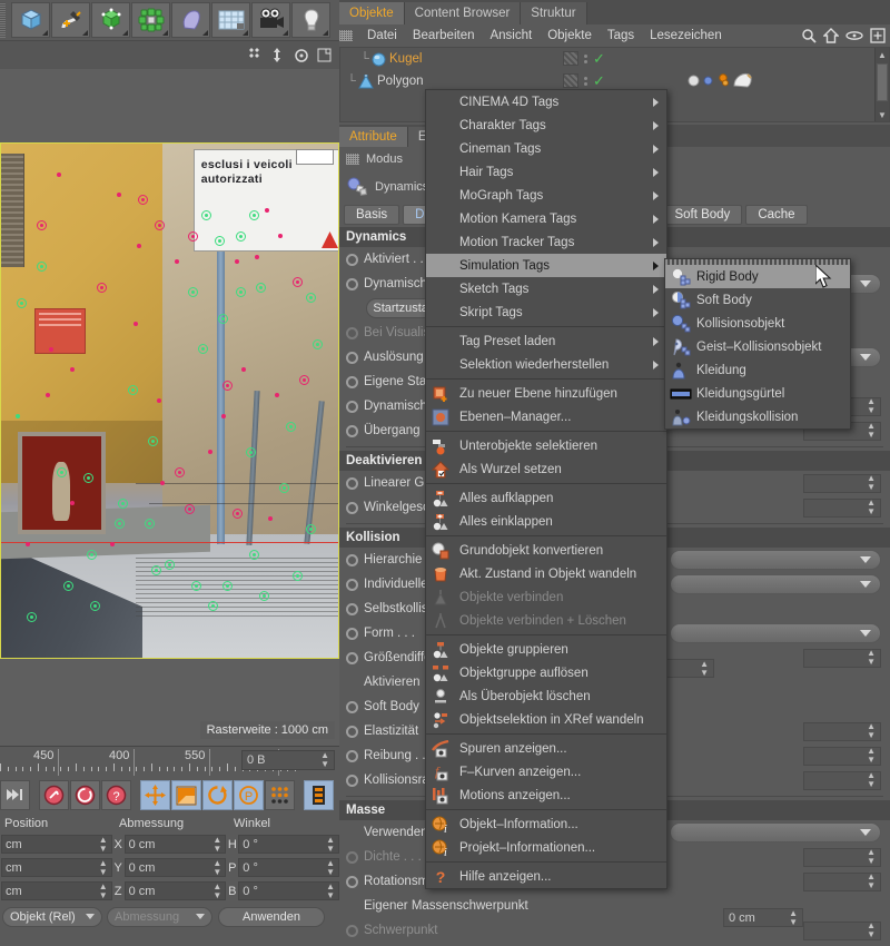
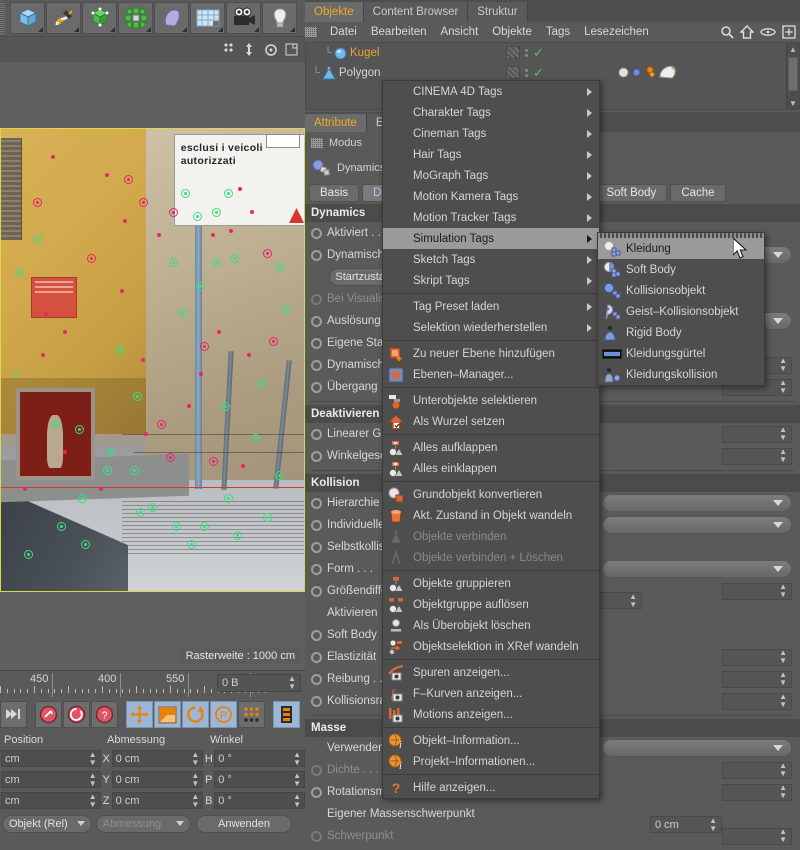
  esclusi i veicoli
  autorizzati
  Rasterweite : 1000 cm
  450
  400
  550
  0 B
  ▲
  ▼
  ?
  P
  Position
  Abmessung
  Winkel
  cm
  ▲
  ▼
  X
  0 cm
  ▲
  ▼
  H
  0 °
  ▲
  ▼
  cm
  ▲
  ▼
  Y
  0 cm
  ▲
  ▼
  P
  0 °
  ▲
  ▼
  cm
  ▲
  ▼
  Z
  0 cm
  ▲
  ▼
  B
  0 °
  ▲
  ▼
  Objekt (Rel)
  Abmessung
  Anwenden
  Objekte
  Content Browser
  Struktur
  Datei
  Bearbeiten
  Ansicht
  Objekte
  Tags
  Lesezeichen
  └
  Kugel
  └
  Polygon
  ▲
  ▼
  ✓
  ✓
  Attribute
  Modus
  Dynamic
  Basis
  D
  Soft Body
  Cache
  Dynamics
  Aktiviert . .
  Dynamisch
  Auslösung
  ▲
  ▼
  Übergang
  ▲
  ▼
  Deaktivieren
  ▲
  ▼
  ▲
  ▼
  Kollision
  Hierarchie
  Form . . .
  ▲
  ▼
  Aktivieren
  Soft Body
  Elastizität
  ▲
  ▼
  Reibung .
  ▲
  ▼
  ▲
  ▼
  Masse
  Verwende
  Dichte . . .
  ▲
  ▼
  Rotationsm
  ▲
  ▼
  Eigener Massenschwerpunkt
  Schwerpunkt
  ▲
  ▼
  ▲
  ▼
  0 cm
  ▲
  ▼
  CINEMA 4D Tags
  Charakter Tags
  Cineman Tags
  Hair Tags
  MoGraph Tags
  Motion Kamera Tags
  Motion Tracker Tags
  Simulation Tags
  Sketch Tags
  Skript Tags
  Tag Preset laden
  Selektion wiederherstellen
  Zu neuer Ebene hinzufügen
  Ebenen–Manager...
  Unterobjekte selektieren
  Als Wurzel setzen
  Alles aufklappen
  Alles einklappen
  Grundobjekt konvertieren
  Akt. Zustand in Objekt wandeln
  Objekte verbinden
  Objekte verbinden + Löschen
  Objekte gruppieren
  Objektgruppe auflösen
  Als Überobjekt löschen
  Objektselektion in XRef wandeln
  Spuren anzeigen...
  f
  F–Kurven anzeigen...
  Motions anzeigen...
  i
  Objekt–Information...
  i
  Projekt–Informationen...
  ?
  Hilfe anzeigen...
- Rigid Body
+ Kleidung
  Soft Body
  Kollisionsobjekt
  Geist–Kollisionsobjekt
- Kleidung
+ Rigid Body
  Kleidungsgürtel
  Kleidungskollision
